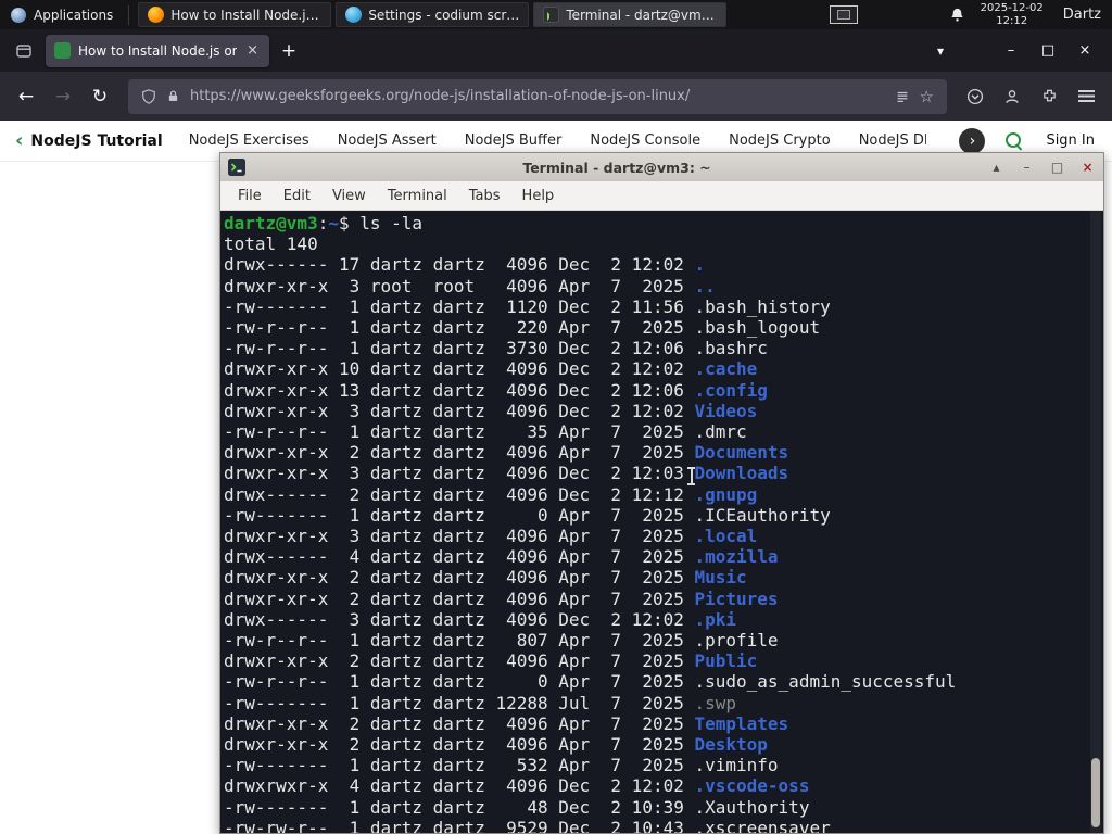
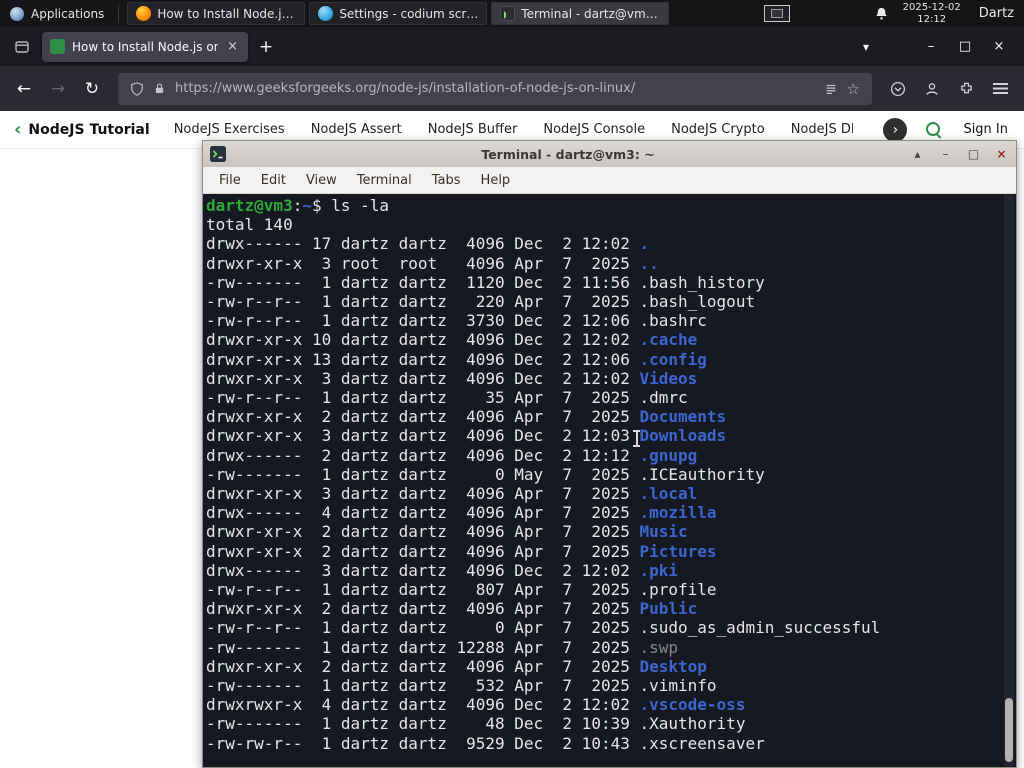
  Applications
  How to Install Node.js o
  Settings - codium scrip
  Terminal - dartz@vm3:
  2025-12-02
  12:12
  Dartz
  How to Install Node.js on
  ×
  +
  ▾
  –
  □
  ×
  ←
  →
  ↻
  https://www.geeksforgeeks.org/node-js/installation-of-node-js-on-linux/
  ☆
  ‹
  NodeJS Tutorial
  NodeJS Exercises
  NodeJS Assert
  NodeJS Buffer
  NodeJS Console
  NodeJS Crypto
  NodeJS D
  ›
  Sign In
  Terminal - dartz@vm3: ~
  ▴
  –
  □
  ×
  File
  Edit
  View
  Terminal
  Tabs
  Help
  dartz@vm3:~$ ls -la
  total 140
  drwx------ 17 dartz dartz 4096 Dec 2 12:02 .
  drwxr-xr-x 3 root root 4096 Apr 7 2025 ..
  -rw------- 1 dartz dartz 1120 Dec 2 11:56 .bash_history
  -rw-r--r-- 1 dartz dartz 220 Apr 7 2025 .bash_logout
  -rw-r--r-- 1 dartz dartz 3730 Dec 2 12:06 .bashrc
  drwxr-xr-x 10 dartz dartz 4096 Dec 2 12:02 .cache
  drwxr-xr-x 13 dartz dartz 4096 Dec 2 12:06 .config
  drwxr-xr-x 3 dartz dartz 4096 Dec 2 12:02 Videos
  -rw-r--r-- 1 dartz dartz 35 Apr 7 2025 .dmrc
  drwxr-xr-x 2 dartz dartz 4096 Apr 7 2025 Documents
  drwxr-xr-x 3 dartz dartz 4096 Dec 2 12:03 Downloads
  drwx------ 2 dartz dartz 4096 Dec 2 12:12 .gnupg
- -rw------- 1 dartz dartz 0 Apr 7 2025 .ICEauthority
+ -rw------- 1 dartz dartz 0 May 7 2025 .ICEauthority
  drwxr-xr-x 3 dartz dartz 4096 Apr 7 2025 .local
  drwx------ 4 dartz dartz 4096 Apr 7 2025 .mozilla
  drwxr-xr-x 2 dartz dartz 4096 Apr 7 2025 Music
  drwxr-xr-x 2 dartz dartz 4096 Apr 7 2025 Pictures
  drwx------ 3 dartz dartz 4096 Dec 2 12:02 .pki
  -rw-r--r-- 1 dartz dartz 807 Apr 7 2025 .profile
  drwxr-xr-x 2 dartz dartz 4096 Apr 7 2025 Public
  -rw-r--r-- 1 dartz dartz 0 Apr 7 2025 .sudo_as_admin_successful
- -rw------- 1 dartz dartz 12288 Jul 7 2025 .swp
+ -rw------- 1 dartz dartz 12288 Apr 7 2025 .swp
- drwxr-xr-x 2 dartz dartz 4096 Apr 7 2025 Templates
  drwxr-xr-x 2 dartz dartz 4096 Apr 7 2025 Desktop
  -rw------- 1 dartz dartz 532 Apr 7 2025 .viminfo
  drwxrwxr-x 4 dartz dartz 4096 Dec 2 12:02 .vscode-oss
  -rw------- 1 dartz dartz 48 Dec 2 10:39 .Xauthority
  -rw-rw-r-- 1 dartz dartz 9529 Dec 2 10:43 .xscreensaver
